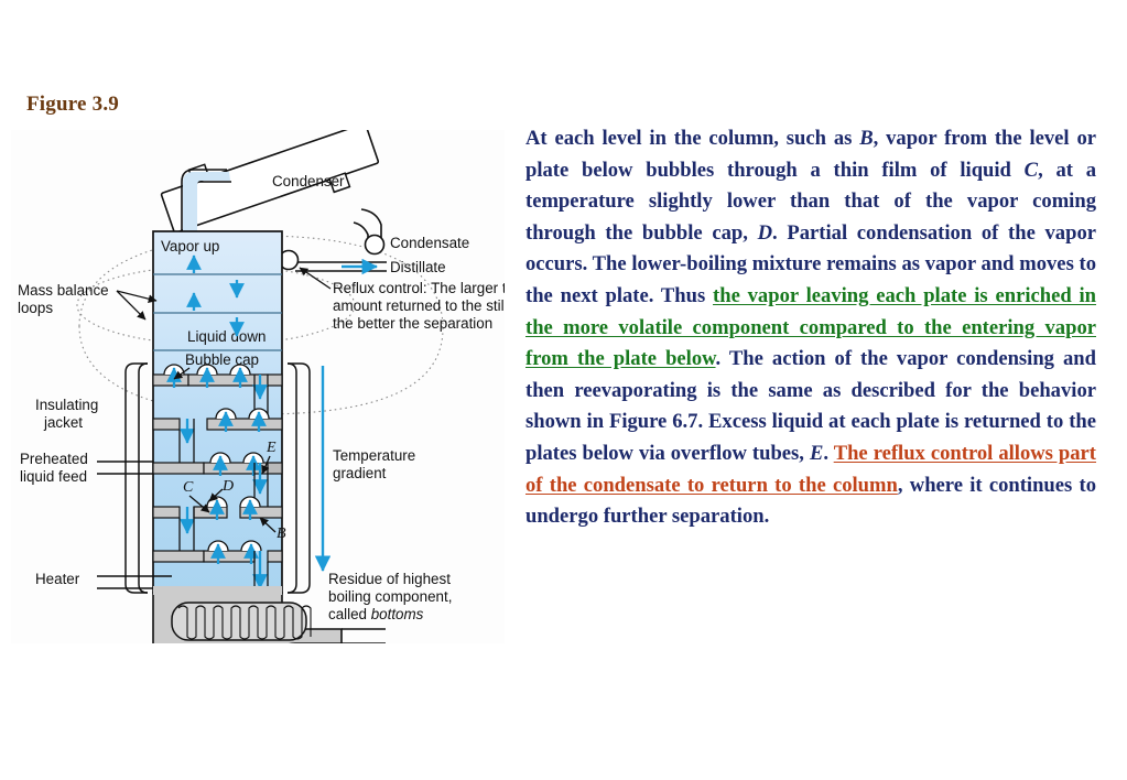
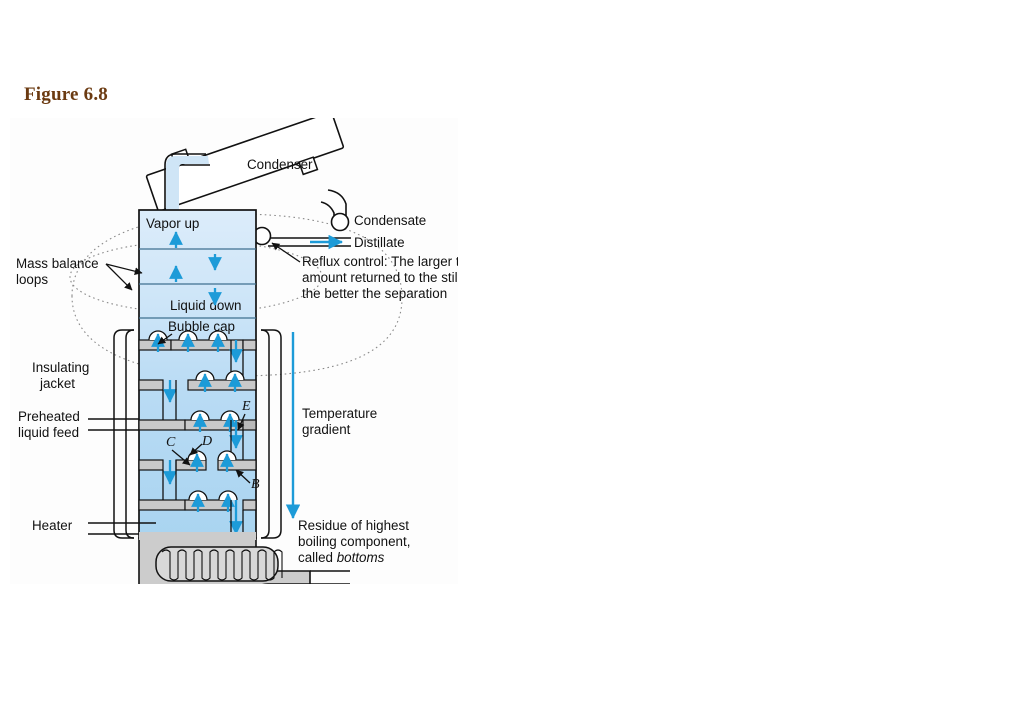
- Figure 3.9
+ Figure 6.8
  Condenser
  Condensate
  Distillate
  Reflux control: The larger t
  amount returned to the stil
  the better the separation
  Vapor up
  Liquid down
  Bubble cap
  E
  C
  D
  B
  Mass balance
  loops
  Insulating
  jacket
  Preheated
  liquid feed
  Heater
  Temperature
  gradient
  Residue of highest
  boiling component,
  called bottoms
- At each level in the column, such as B, vapor from the level or plate below bubbles through a thin film of liquid C, at a temperature slightly lower than that of the vapor coming through the bubble cap, D. Partial condensation of the vapor occurs. The lower-boiling mixture remains as vapor and moves to the next plate. Thus the vapor leaving each plate is enriched in the more volatile component compared to the entering vapor from the plate below. The action of the vapor condensing and then reevaporating is the same as described for the behavior shown in Figure 6.7. Excess liquid at each plate is returned to the plates below via overflow tubes, E. The reflux control allows part of the condensate to return to the column, where it continues to undergo further separation.
